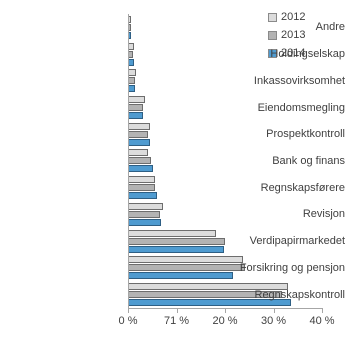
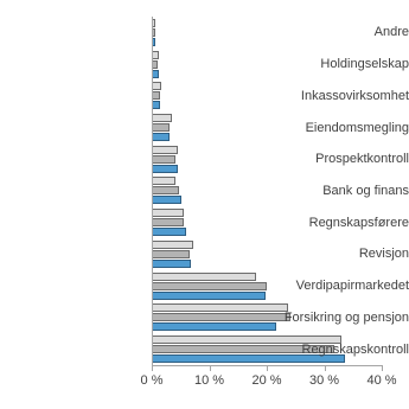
- 2012
- 2013
- 2014
  Andre
  Holdingselskap
  Inkassovirksomhet
  Eiendomsmegling
  Prospektkontroll
  Bank og finans
  Regnskapsførere
  Revisjon
  Verdipapirmarkedet
  Forsikring og pensjon
  Regnskapskontroll
  0 %
- 71 %
+ 10 %
  20 %
  30 %
  40 %
